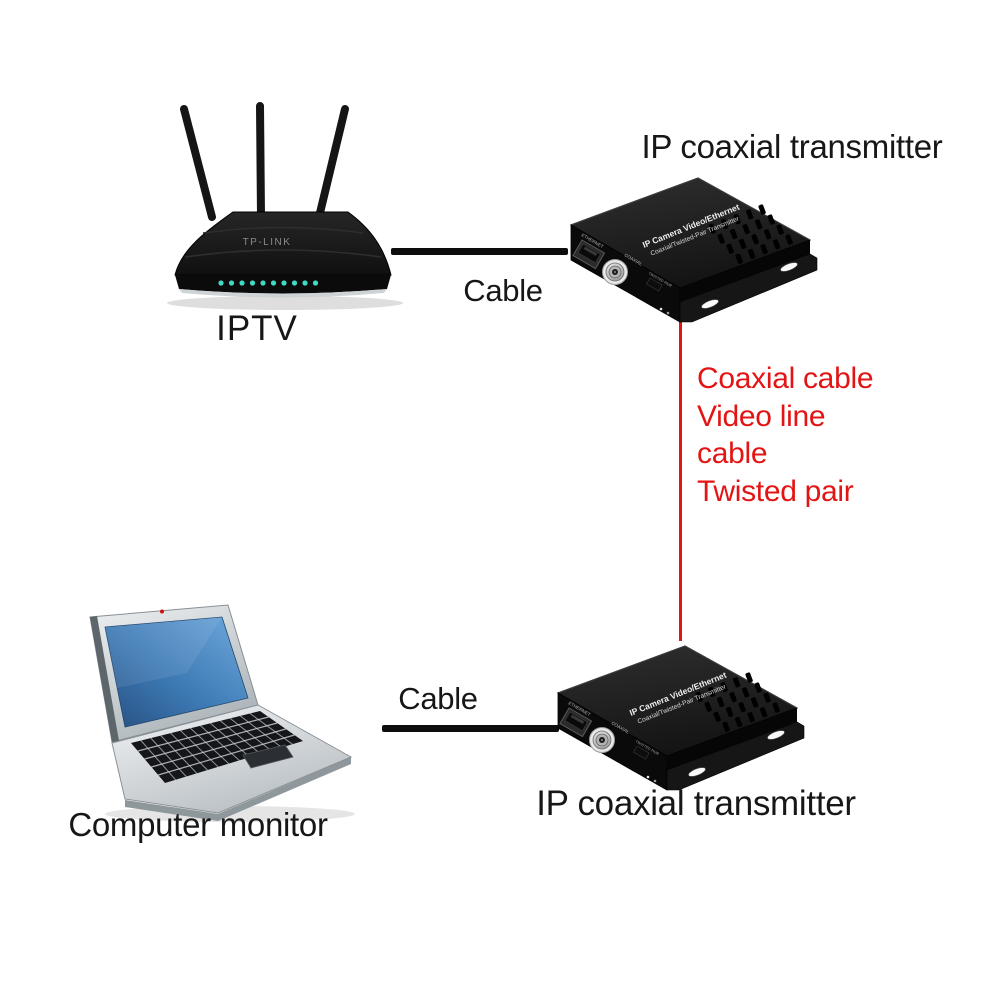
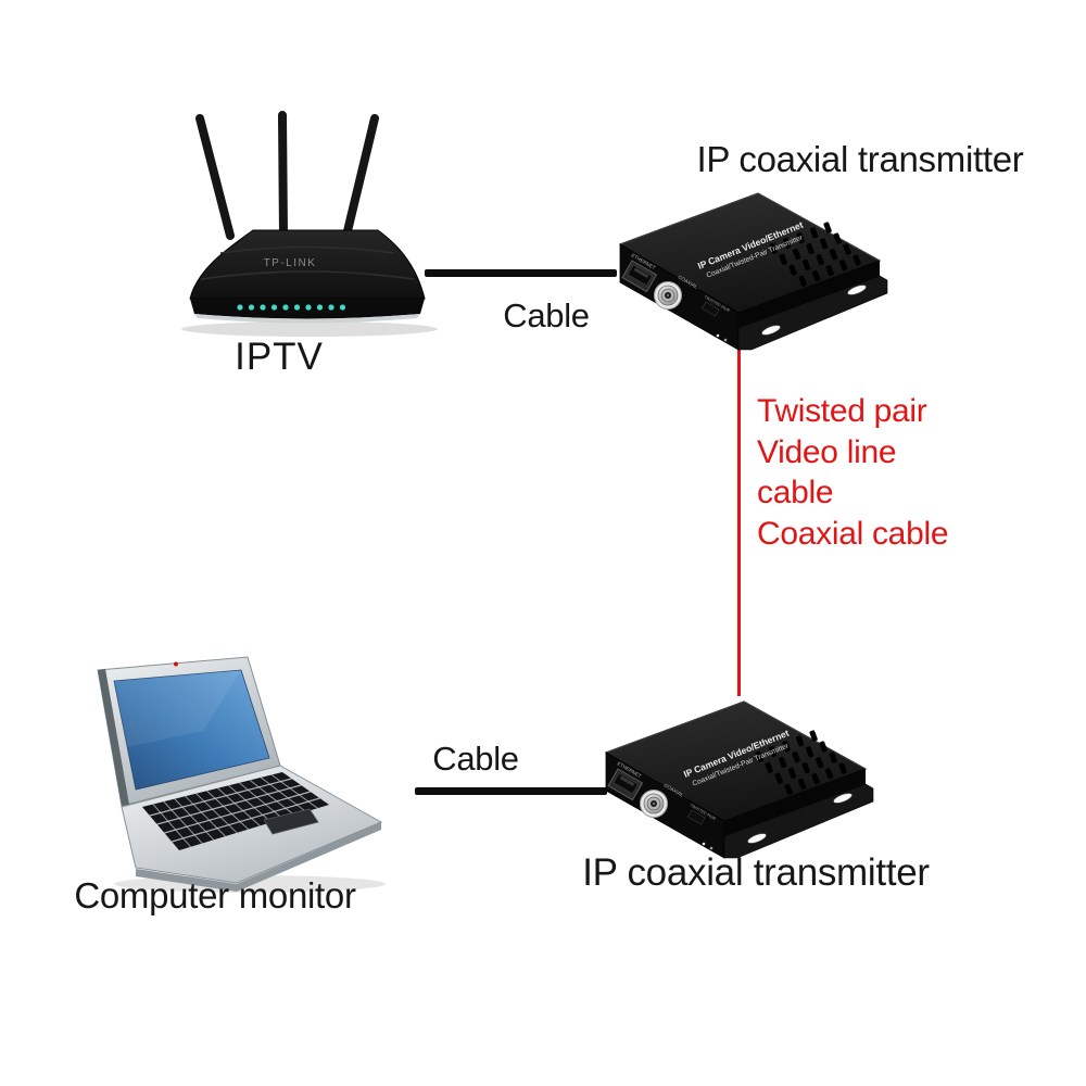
  TP-LINK
  IP coaxial transmitter
  IPTV
  Cable
  Cable
  Computer monitor
  IP coaxial transmitter
- Coaxial cable
+ Twisted pair
  Video line
  cable
- Twisted pair
+ Coaxial cable
